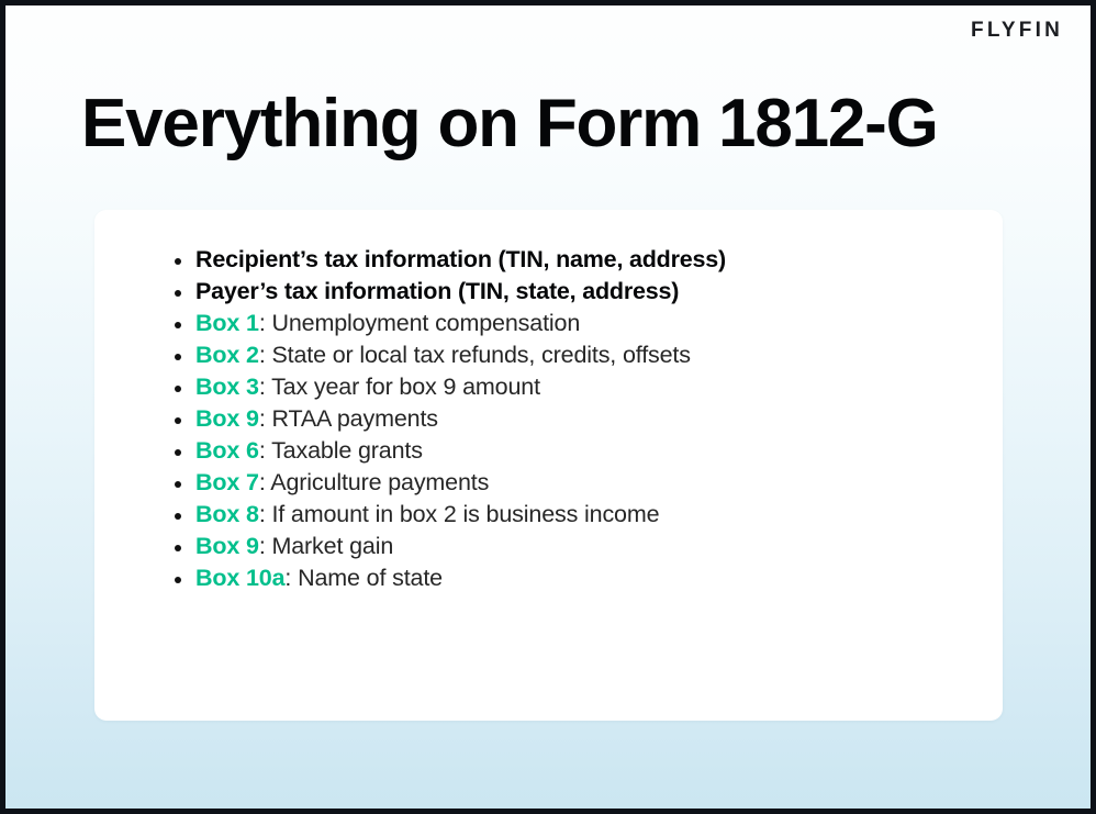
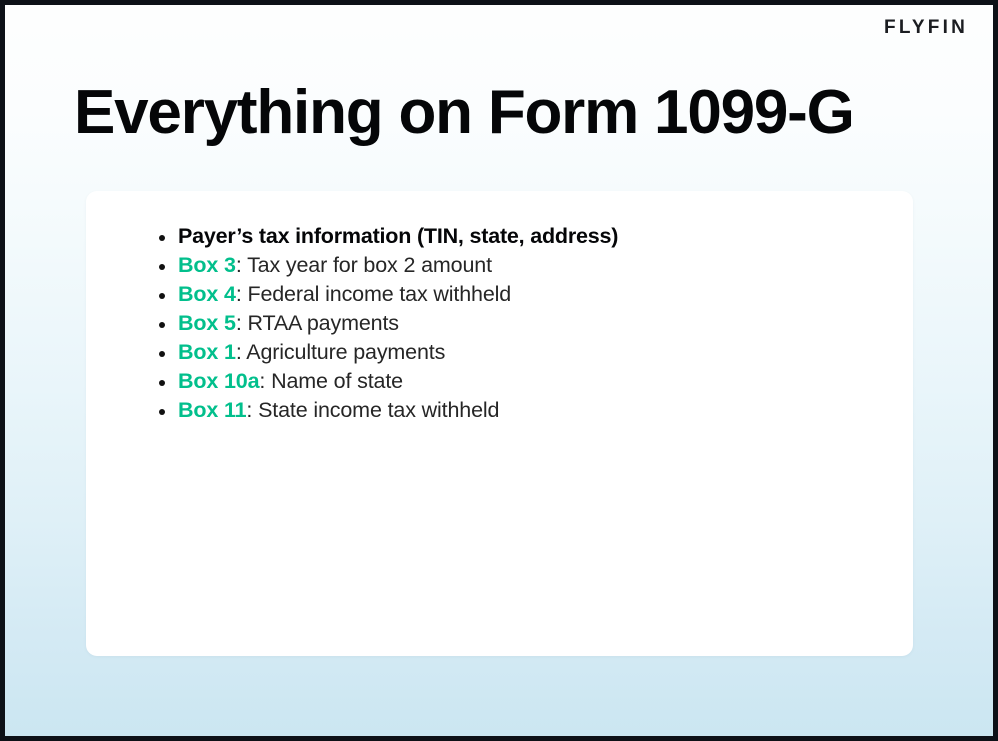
  FLYFIN
- Everything on Form 1812-G
+ Everything on Form 1099-G
- Recipient’s tax information (TIN, name, address)
  Payer’s tax information (TIN, state, address)
- Box 1: Unemployment compensation
- Box 2: State or local tax refunds, credits, offsets
- Box 3: Tax year for box 9 amount
+ Box 3: Tax year for box 2 amount
+ Box 4: Federal income tax withheld
- Box 9: RTAA payments
+ Box 5: RTAA payments
- Box 6: Taxable grants
- Box 7: Agriculture payments
+ Box 1: Agriculture payments
- Box 8: If amount in box 2 is business income
- Box 9: Market gain
  Box 10a: Name of state
+ Box 11: State income tax withheld
